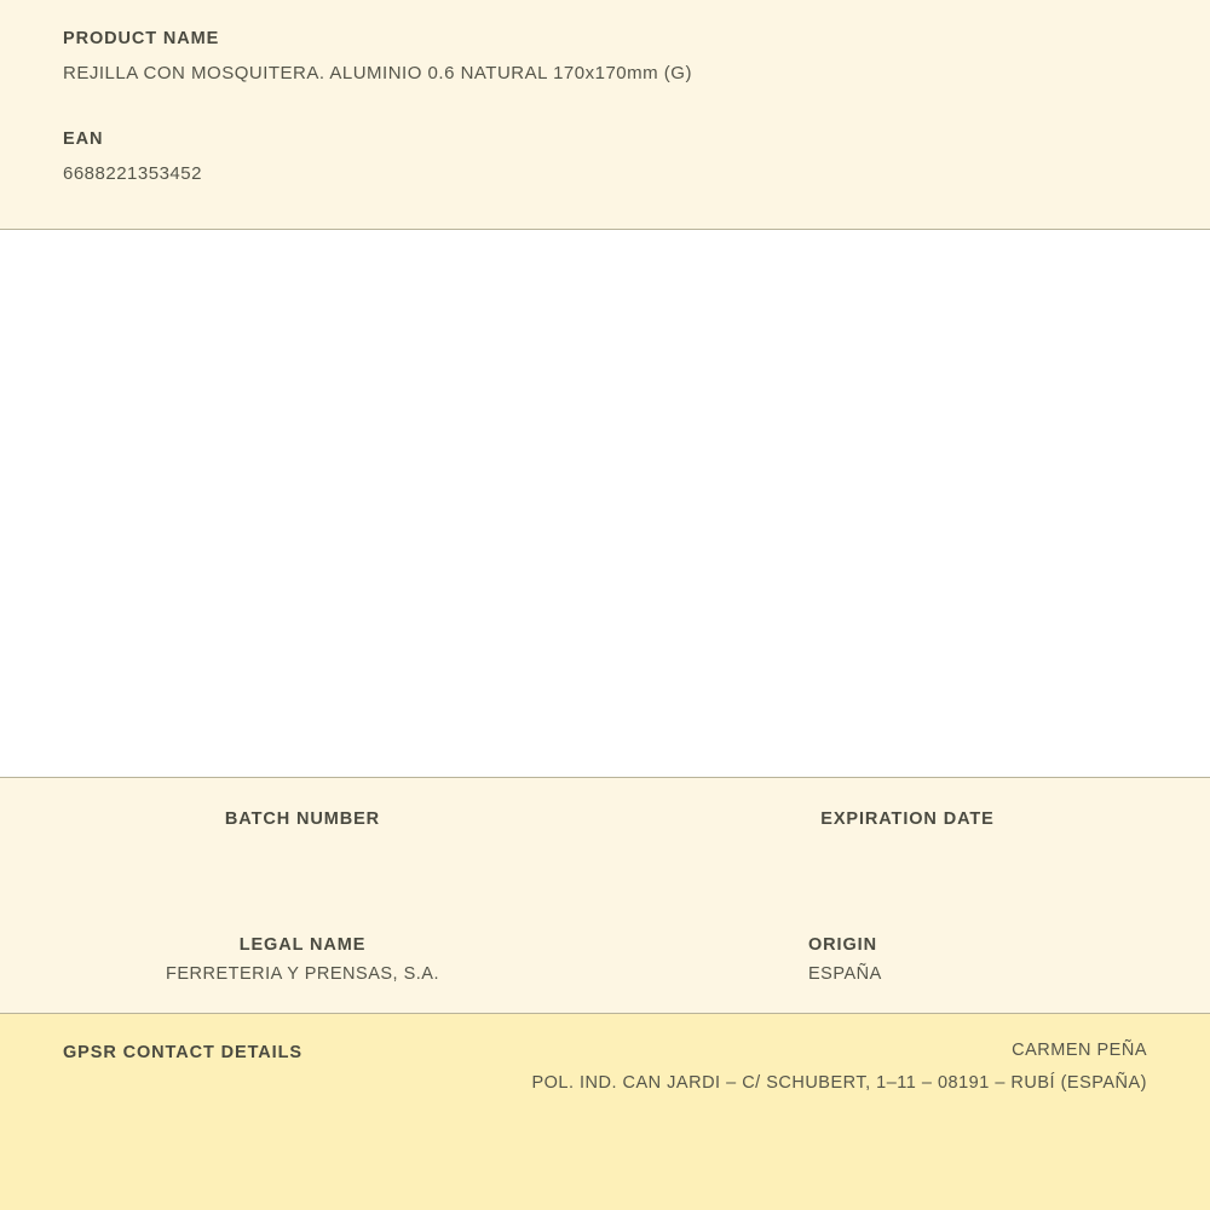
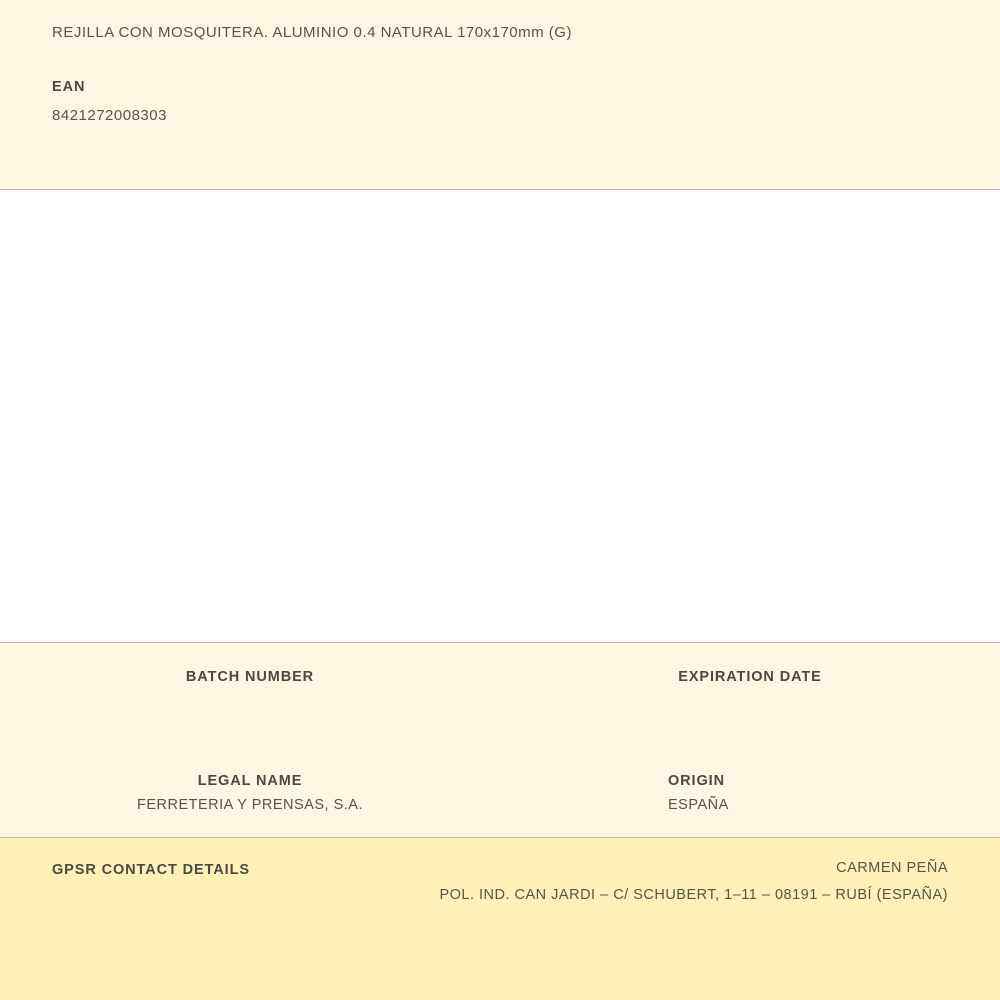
- PRODUCT NAME
- REJILLA CON MOSQUITERA. ALUMINIO 0.6 NATURAL 170x170mm (G)
+ REJILLA CON MOSQUITERA. ALUMINIO 0.4 NATURAL 170x170mm (G)
  EAN
- 6688221353452
+ 8421272008303
  BATCH NUMBER
  EXPIRATION DATE
  LEGAL NAME
  FERRETERIA Y PRENSAS, S.A.
  ORIGIN
  ESPAÑA
  GPSR CONTACT DETAILS
  CARMEN PEÑA
  POL. IND. CAN JARDI – C/ SCHUBERT, 1–11 – 08191 – RUBÍ (ESPAÑA)
